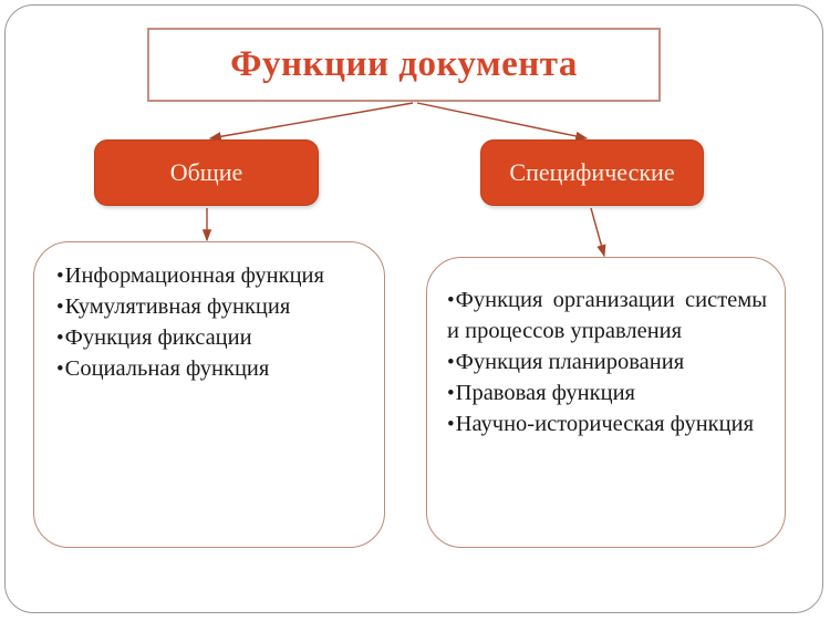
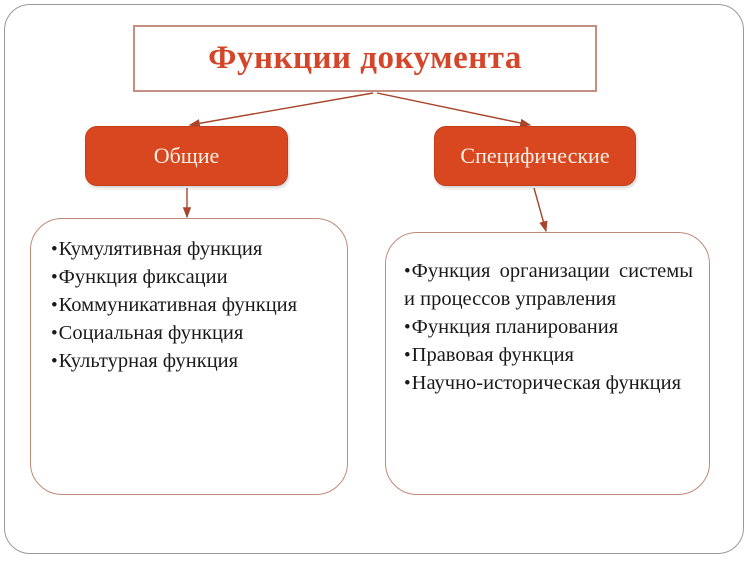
  Функции документа
  Общие
  Специфические
- Информационная функция
  Кумулятивная функция
  Функция фиксации
+ Коммуникативная функция
  Социальная функция
+ Культурная функция
  Функция организации системы и процессов управления
  Функция планирования
  Правовая функция
  Научно-историческая функция
